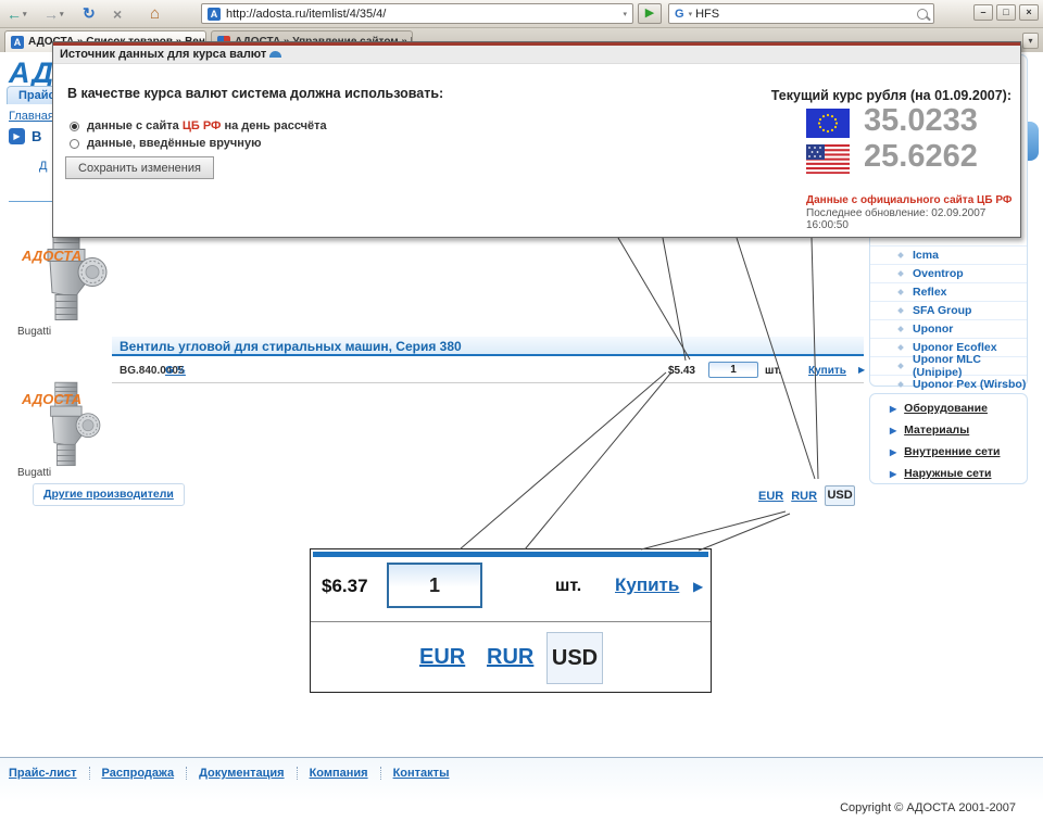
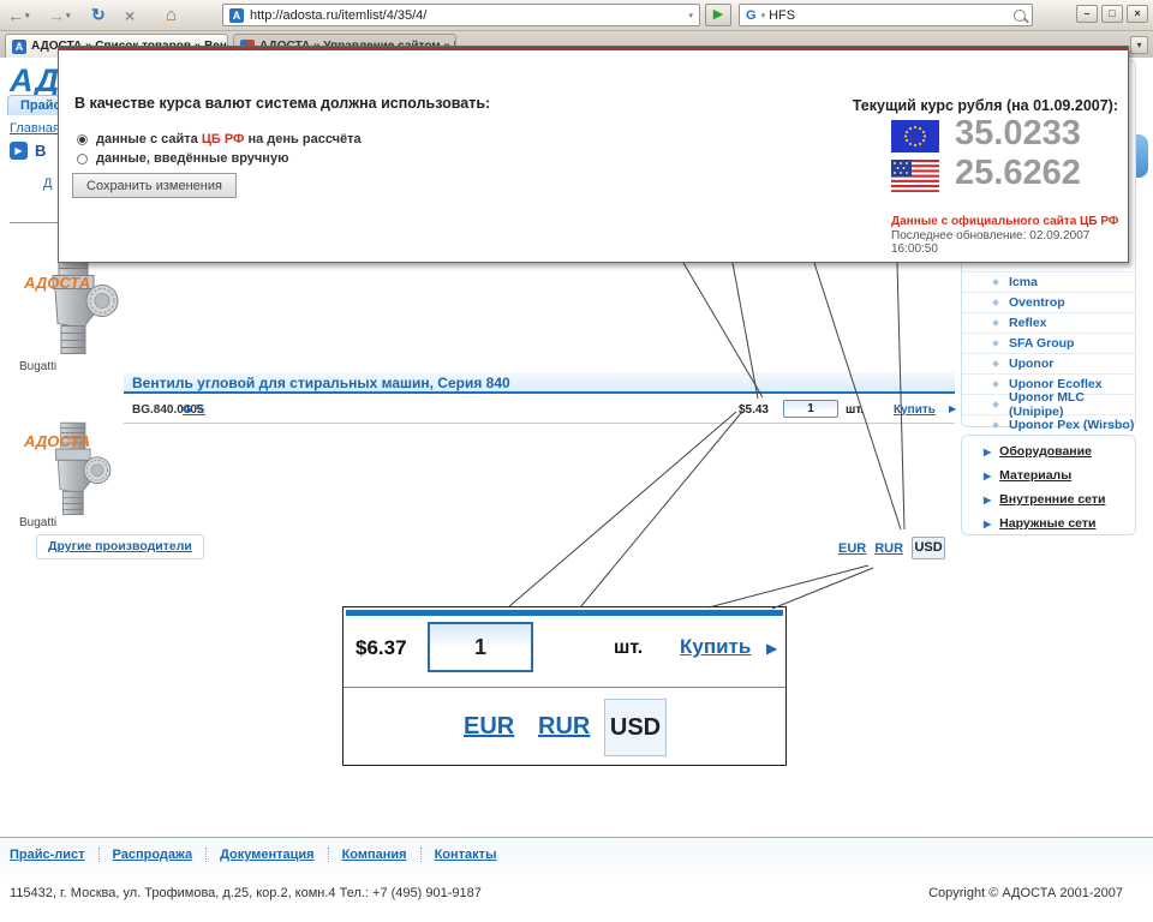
  ←
  →
  ↻
  ×
  ⌂
  A
  http://adosta.ru/itemlist/4/35/4/
  ▶
  G
  HFS
  –
  □
  ×
  A
  ▾
  Главная
  ▶
  В
  Д
  АДОСТА
  Bugatti
- Вентиль угловой для стиральных машин, Серия 380
+ Вентиль угловой для стиральных машин, Серия 840
  BG.840.0405
  G ½
  $5.43
  1
  Купить
  ▶
  АДОСТА
  Bugatti
  Другие производители
  EUR
  RUR
  USD
  Icma
  Oventrop
  Reflex
  SFA Group
  Uponor
  Uponor Ecoflex
  Uponor MLC (Unipipe)
  Uponor Pex (Wirsbo)
  ▶
  Оборудование
  ▶
  Материалы
  ▶
  Внутренние сети
  ▶
  Наружные сети
  $6.37
  1
  шт.
  Купить
  ▶
  EUR
  RUR
  USD
- Источник данных для курса валют
  В качестве курса валют система должна использовать:
  данные с сайта ЦБ РФ на день рассчёта
  данные, введённые вручную
  Сохранить изменения
  Текущий курс рубля (на 01.09.2007):
  35.0233
  25.6262
  Данные с официального сайта ЦБ РФ
  Последнее обновление: 02.09.2007 16:00:50
  Прайс-лист
  Распродажа
  Документация
  Компания
  Контакты
+ 115432, г. Москва, ул. Трофимова, д.25, кор.2, комн.4 Тел.: +7 (495) 901-9187
  Copyright © АДОСТА 2001-2007
